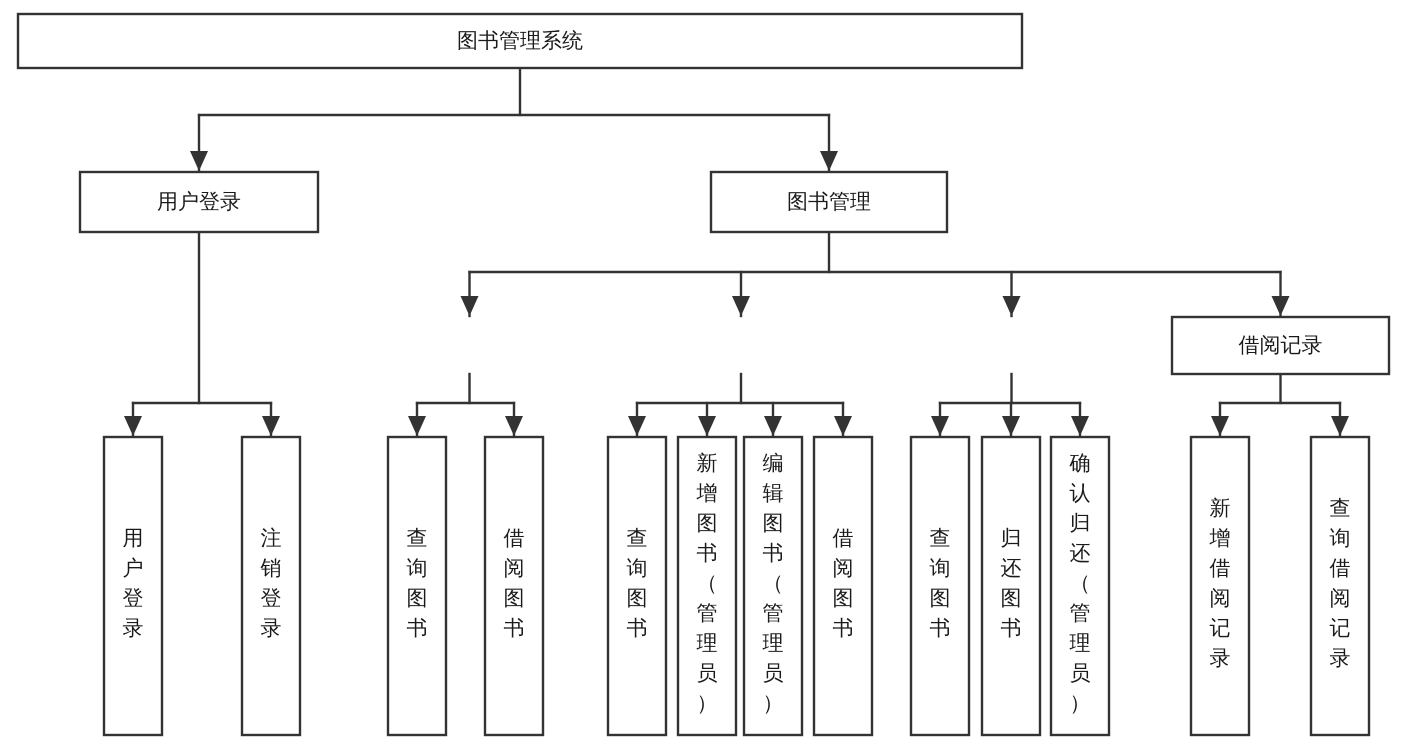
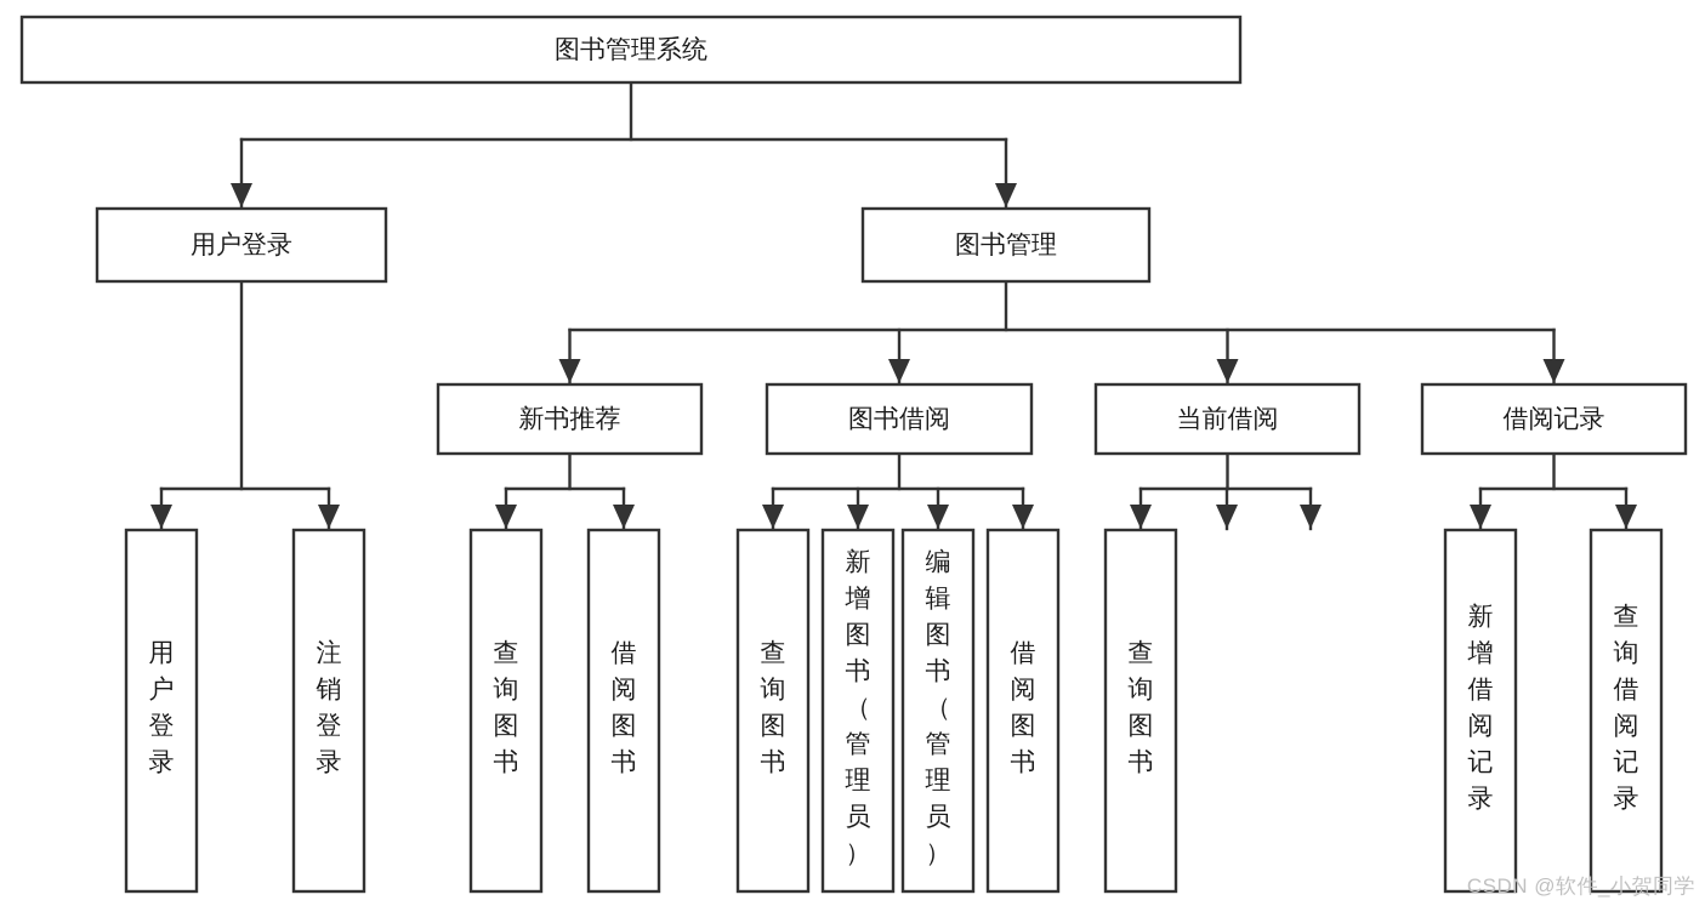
  图书管理系统
  用户登录
  图书管理
+ 新书推荐
+ 图书借阅
+ 当前借阅
  借阅记录
  用户登录
  注销登录
  查询图书
  借阅图书
  查询图书
  新增图书（管理员）
  编辑图书（管理员）
  借阅图书
  查询图书
- 归还图书
- 确认归还（管理员）
  新增借阅记录
  查询借阅记录
+ CSDN @软件_小贺同学
